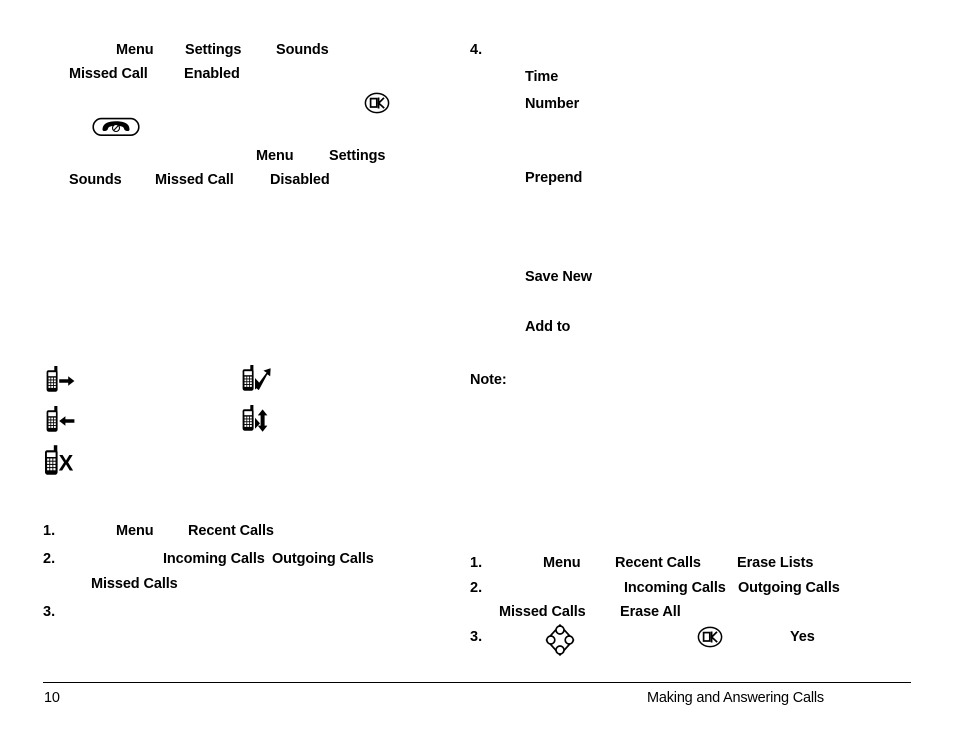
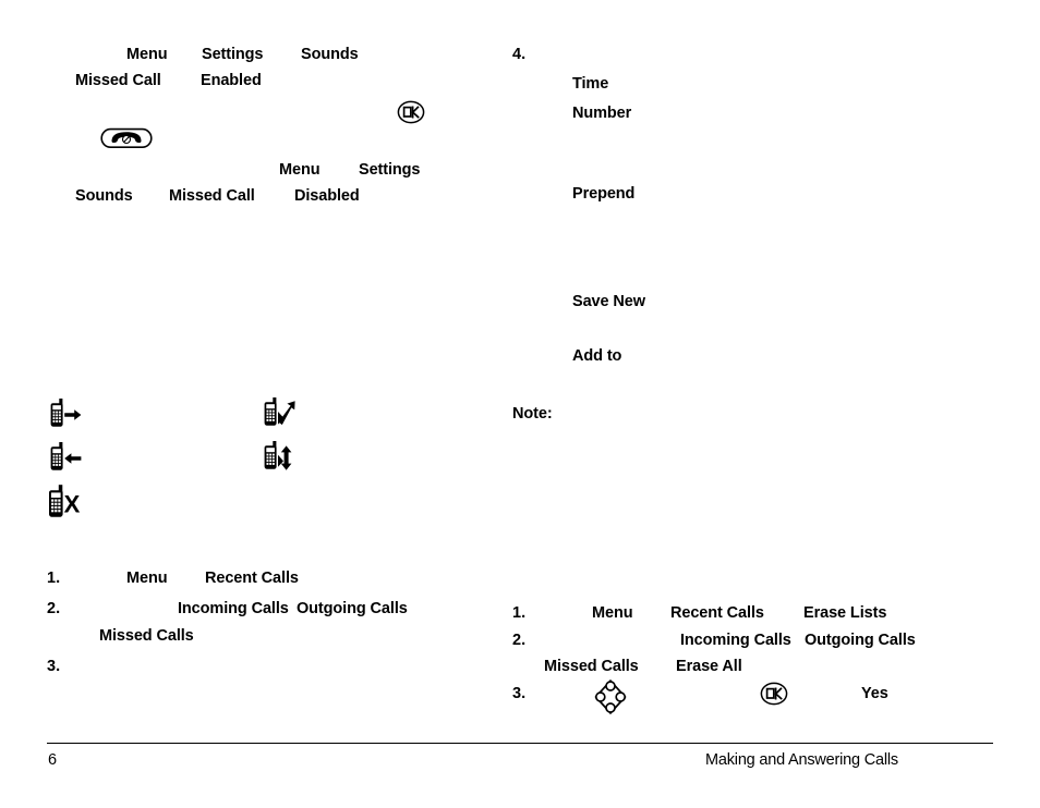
  Menu
  Settings
  Sounds
  Missed Call
  Enabled
  Menu
  Settings
  Sounds
  Missed Call
  Disabled
  X
  1.
  Menu
  Recent Calls
  2.
  Incoming Calls
  Outgoing Calls
  Missed Calls
  3.
  4.
  Time
  Number
  Prepend
  Save New
  Add to
  Note:
  1.
  Menu
  Recent Calls
  Erase Lists
  2.
  Incoming Calls
  Outgoing Calls
  Missed Calls
  Erase All
  3.
  Yes
- 10
+ 6
  Making and Answering Calls
